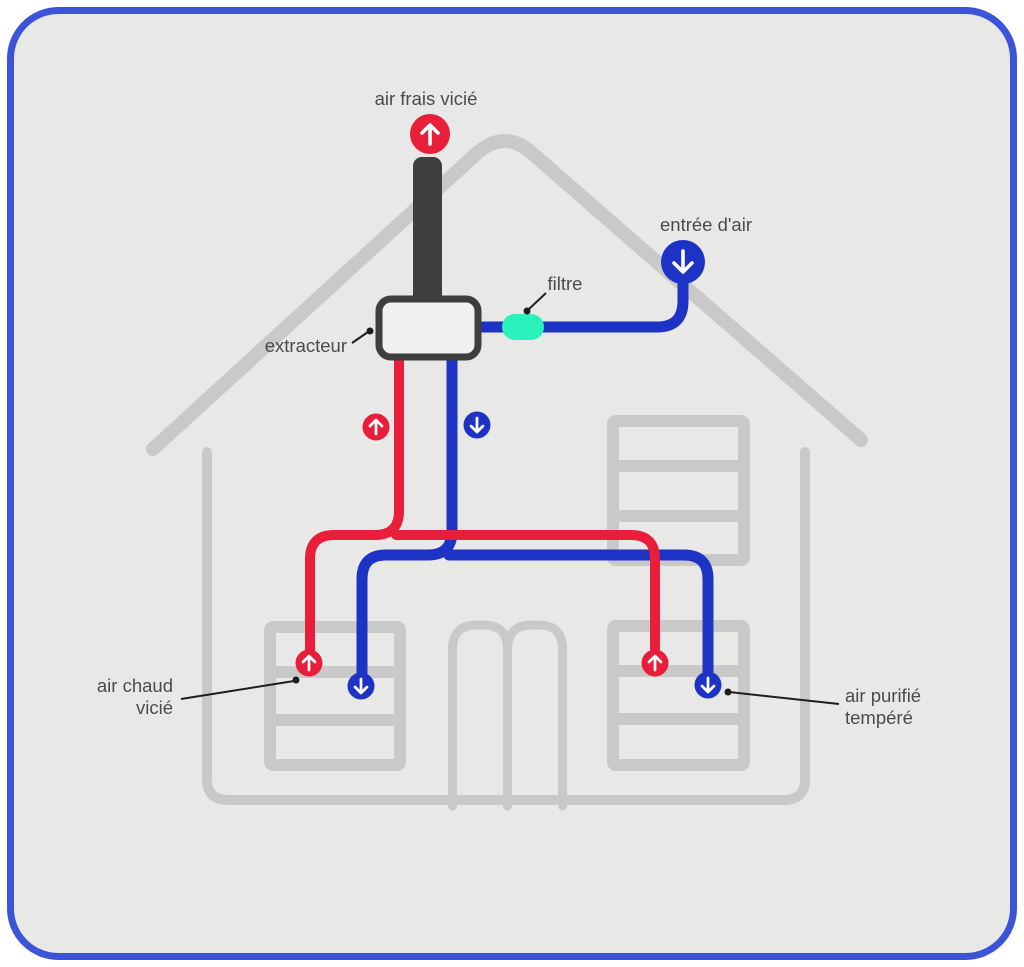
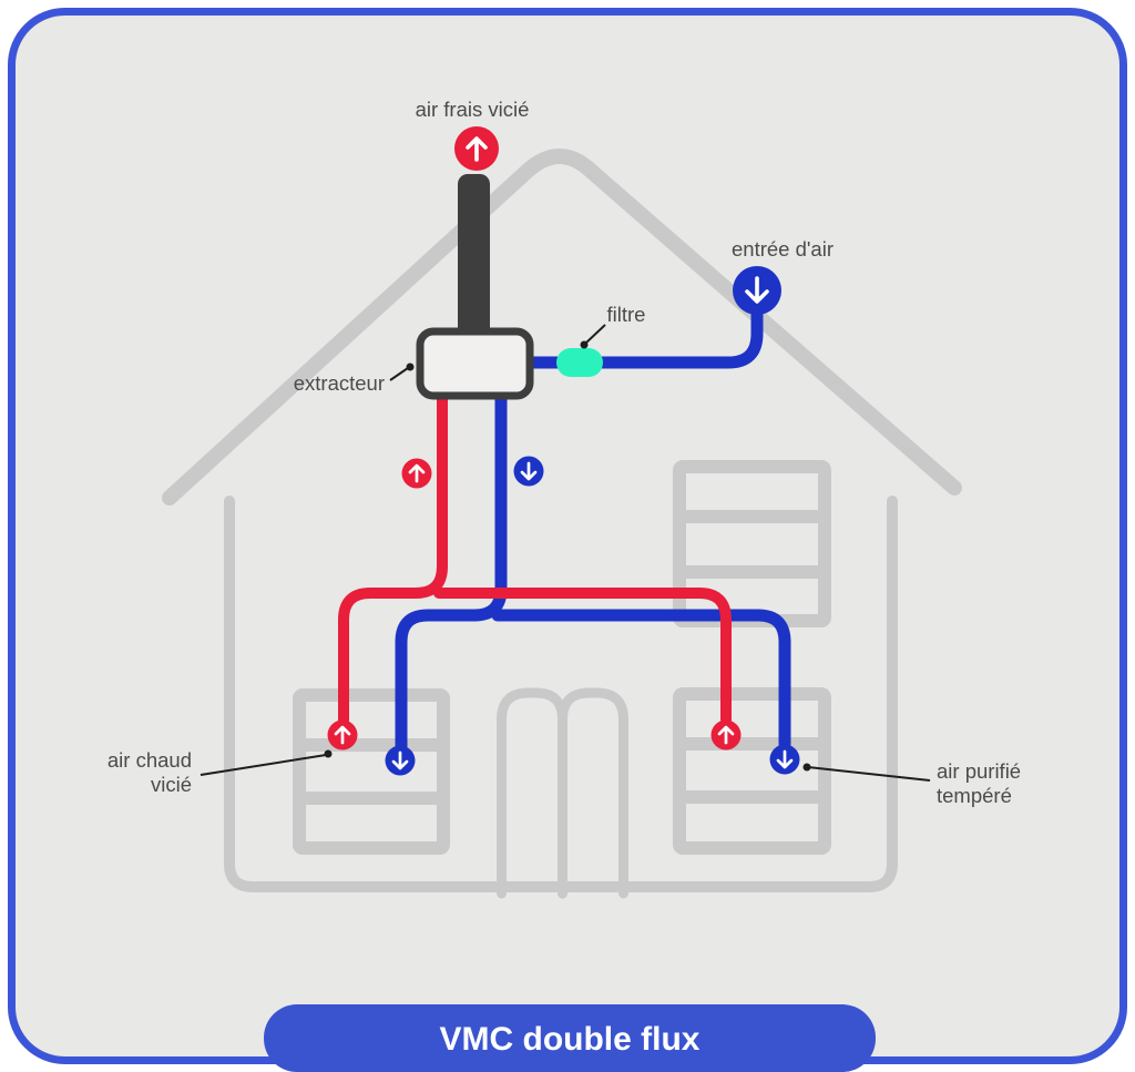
  air frais vicié
  entrée d'air
  filtre
  extracteur
  air chaud
  vicié
  air purifié
  tempéré
+ VMC double flux
